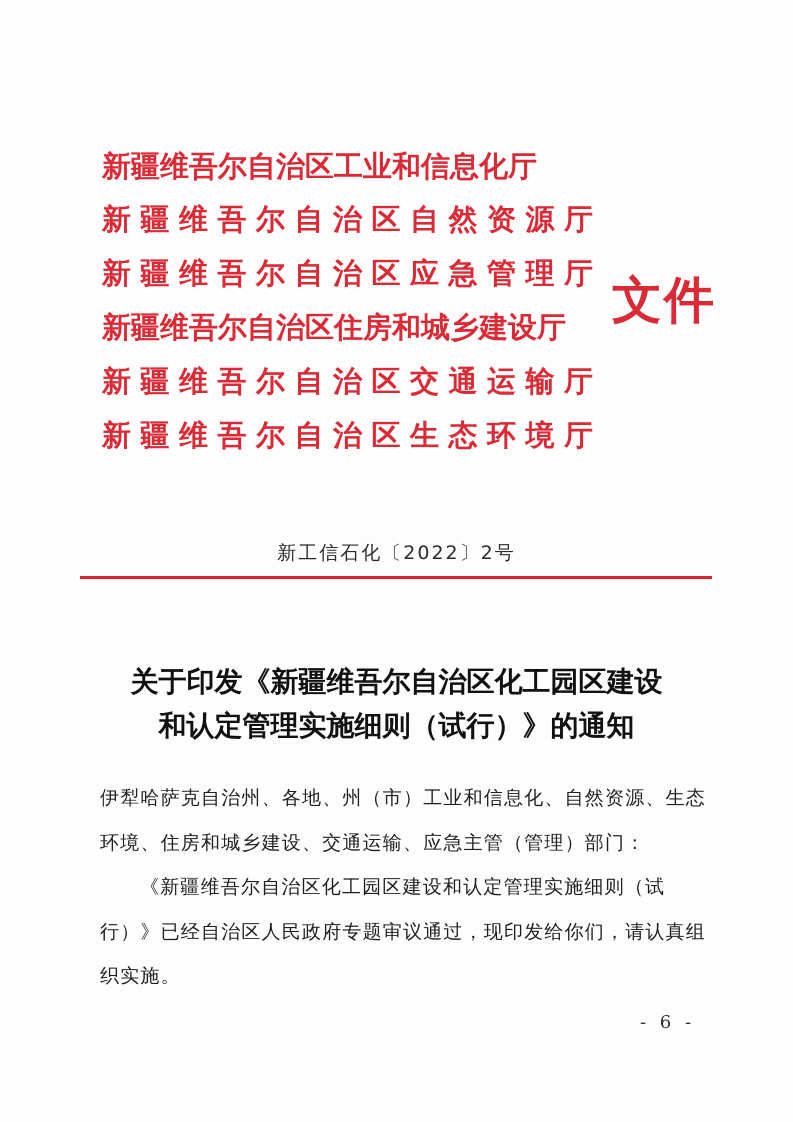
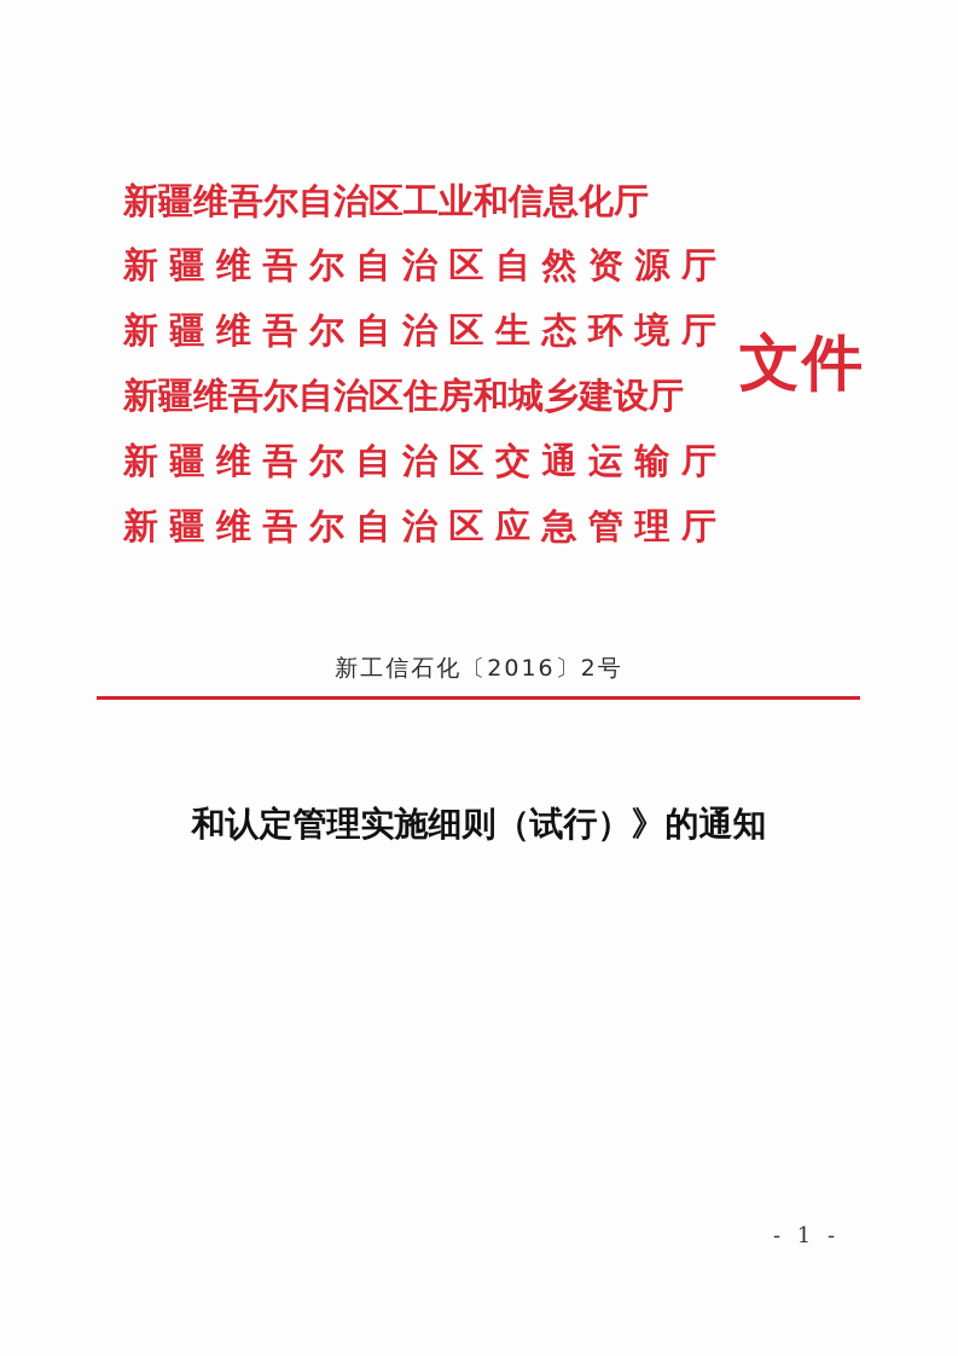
  新疆维吾尔自治区工业和信息化厅
  新疆维吾尔自治区自然资源厅
- 新疆维吾尔自治区应急管理厅
+ 新疆维吾尔自治区生态环境厅
  新疆维吾尔自治区住房和城乡建设厅
  新疆维吾尔自治区交通运输厅
- 新疆维吾尔自治区生态环境厅
+ 新疆维吾尔自治区应急管理厅
  文件
- 新工信石化〔2022〕2号
+ 新工信石化〔2016〕2号
- 关于印发《新疆维吾尔自治区化工园区建设
  和认定管理实施细则（试行）》的通知
- 伊犁哈萨克自治州、各地、州（市）工业和信息化、自然资源、生态环境、住房和城乡建设、交通运输、应急主管（管理）部门：
- 《新疆维吾尔自治区化工园区建设和认定管理实施细则（试行）》已经自治区人民政府专题审议通过，现印发给你们，请认真组织实施。
- - 6 -
+ - 1 -
